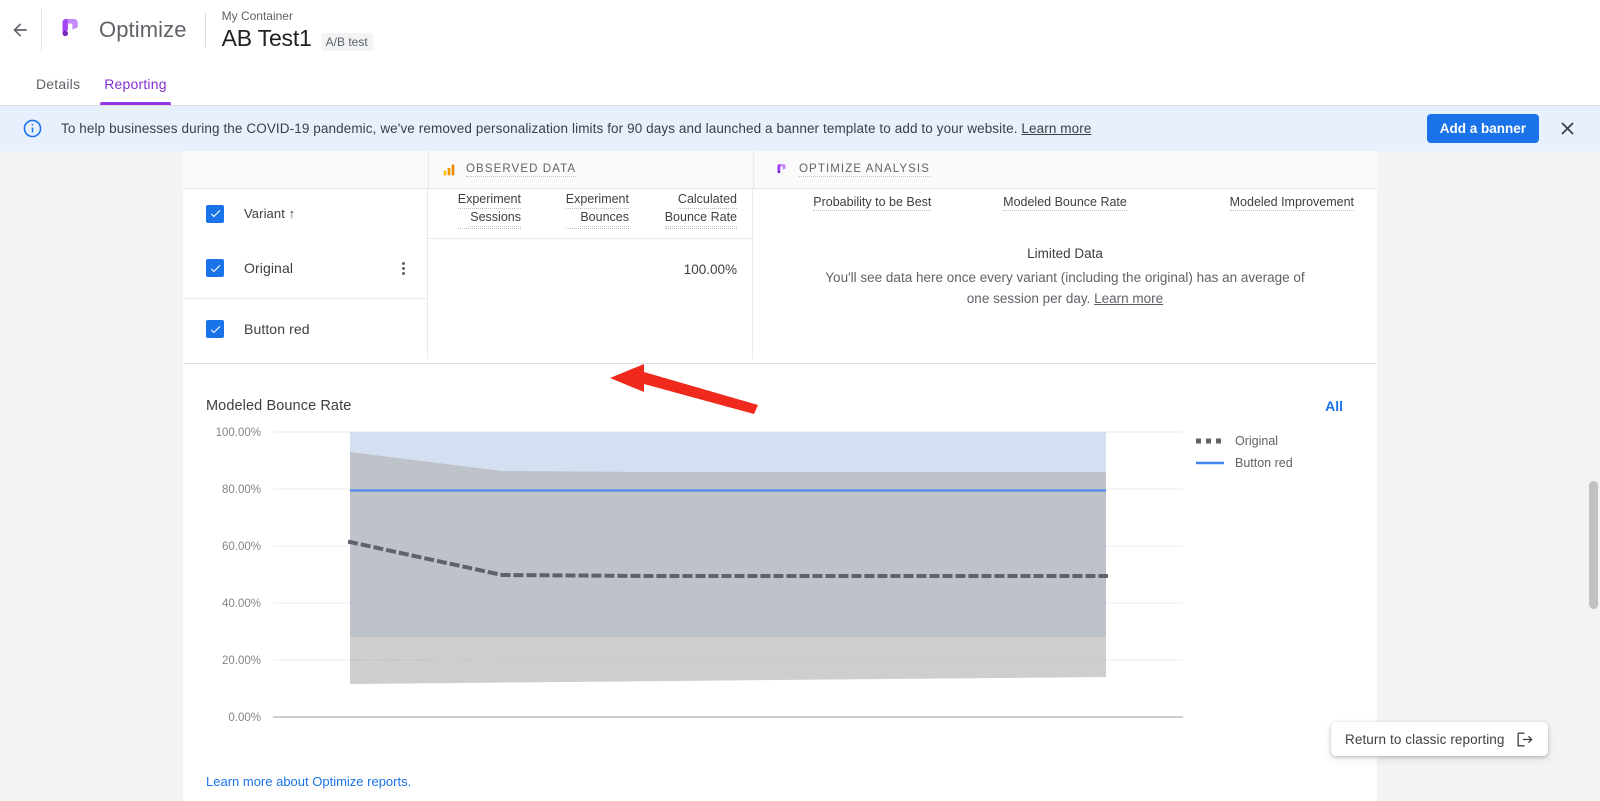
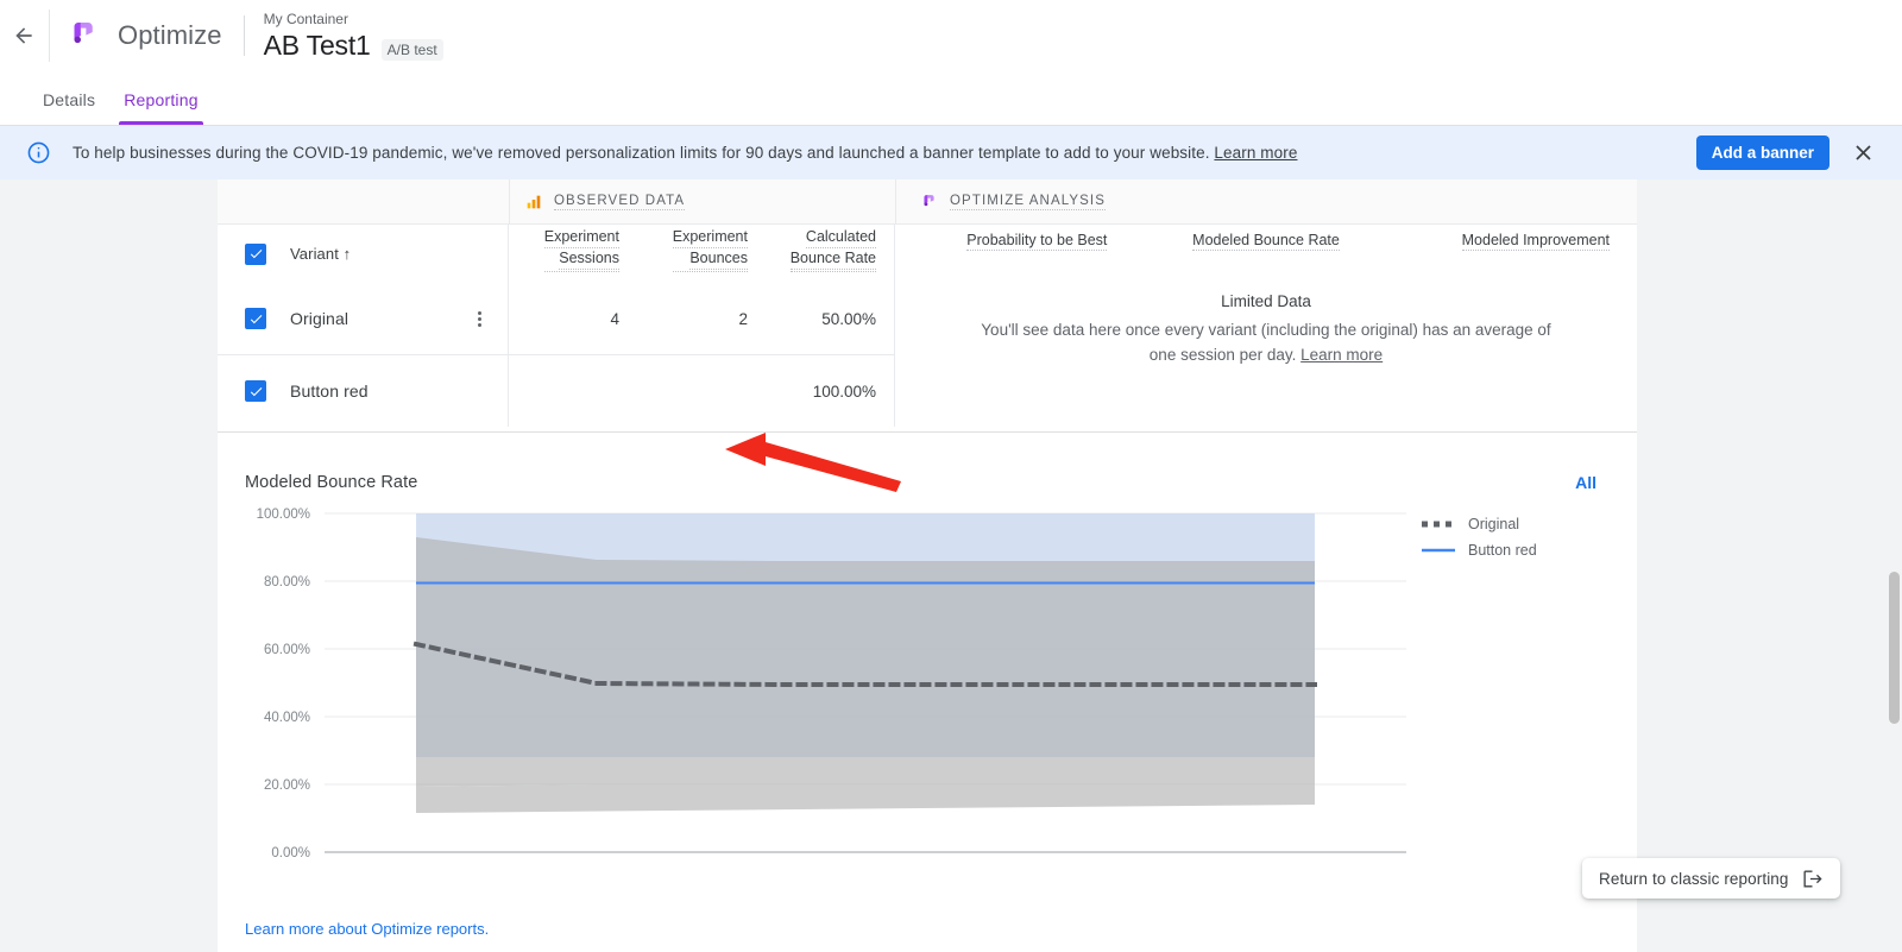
  Optimize
  My Container
  AB Test1
  A/B test
  Details
  Reporting
  To help businesses during the COVID-19 pandemic, we've removed personalization limits for 90 days and launched a banner template to add to your website. Learn more
  Add a banner
  OBSERVED DATA
  OPTIMIZE ANALYSIS
  Variant ↑
  Original
  Button red
  Experiment
  Sessions
  Experiment
  Bounces
  Calculated
  Bounce Rate
+ 4
+ 2
+ 50.00%
  100.00%
  Probability to be Best
  Modeled Bounce Rate
  Modeled Improvement
  Limited Data
  You'll see data here once every variant (including the original) has an average of
  one session per day. Learn more
  Modeled Bounce Rate
  All
  100.00%
  80.00%
  60.00%
  40.00%
  20.00%
  0.00%
  Original
  Button red
  Learn more about Optimize reports.
  Return to classic reporting
